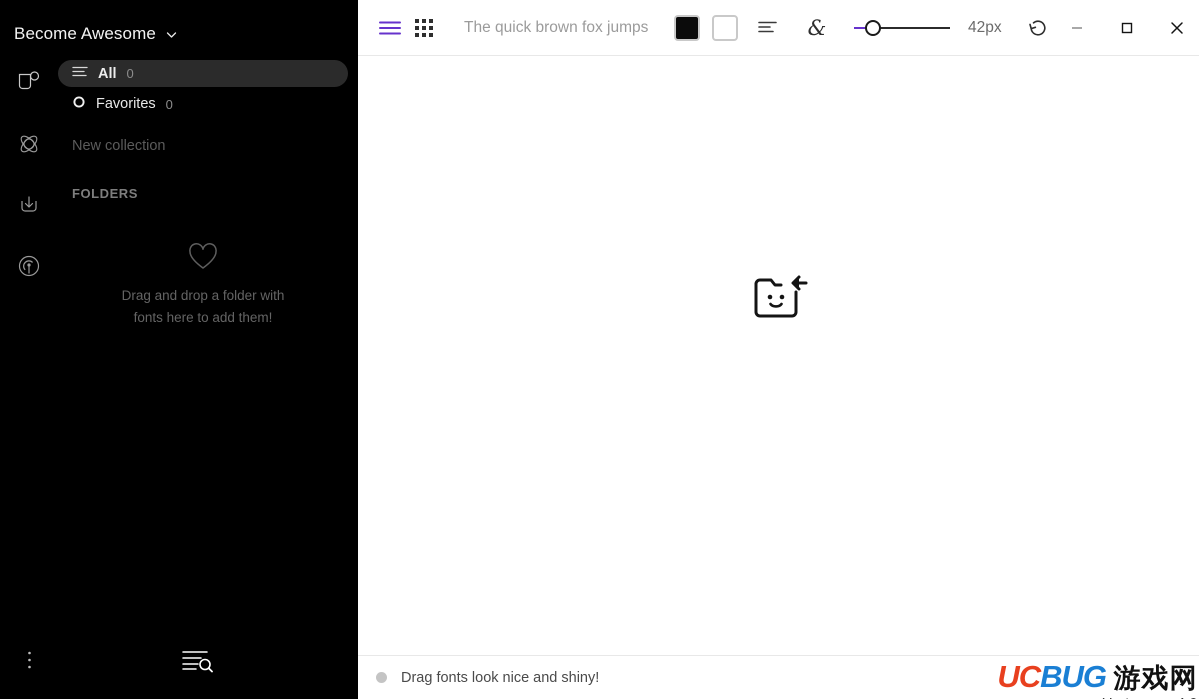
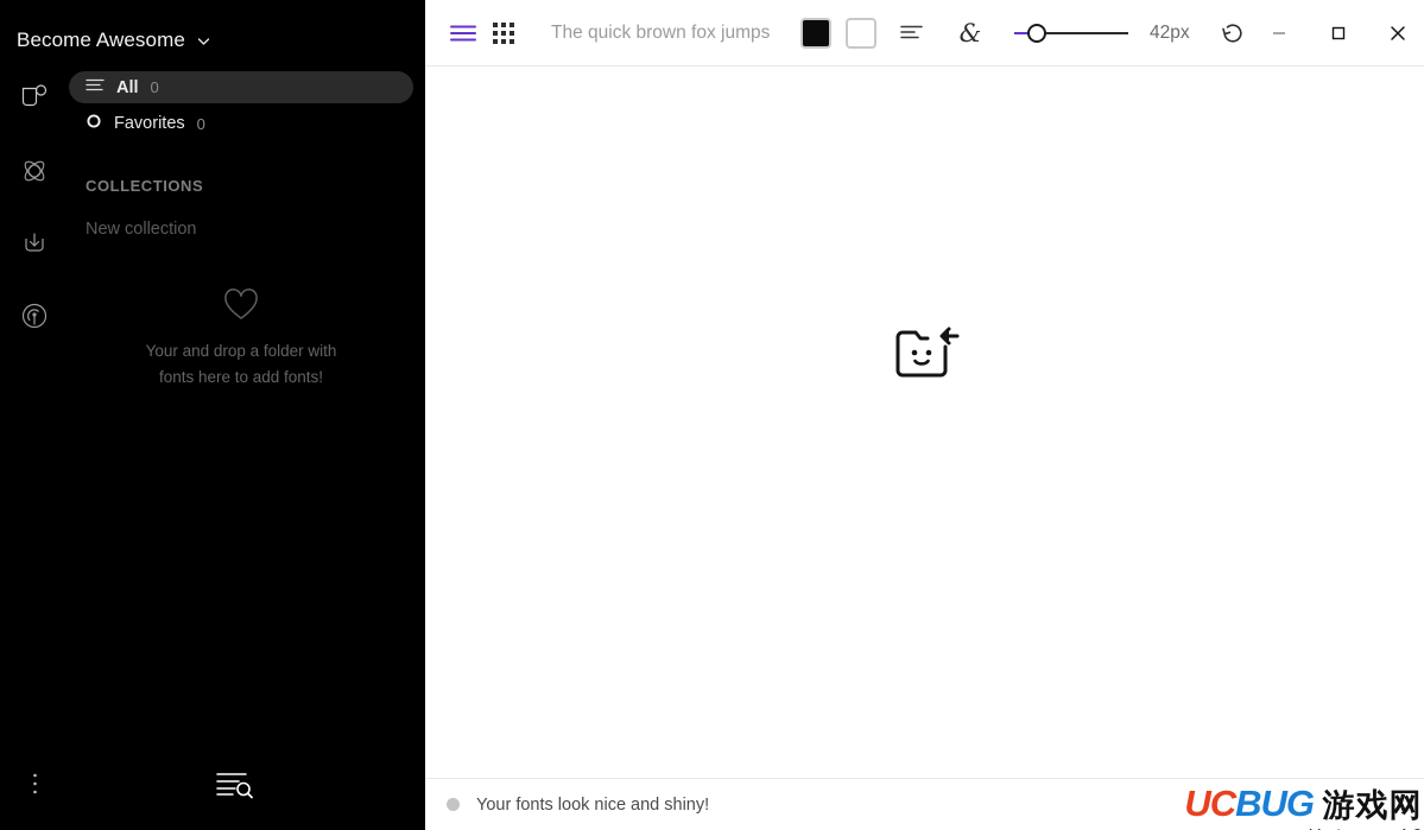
  Become Awesome
  All
  0
  Favorites
  0
+ COLLECTIONS
  New collection
- FOLDERS
- Drag and drop a folder with
+ Your and drop a folder with
- fonts here to add them!
+ fonts here to add fonts!
  The quick brown fox jumps
  &
  42px
- Drag fonts look nice and shiny!
+ Your fonts look nice and shiny!
  UCBUG 游戏网
